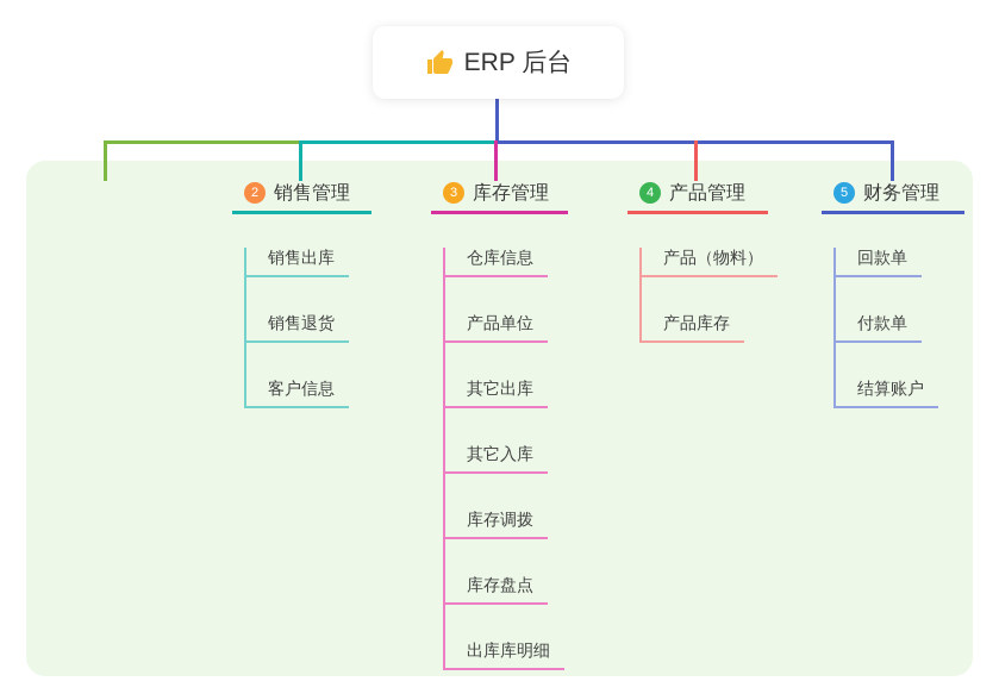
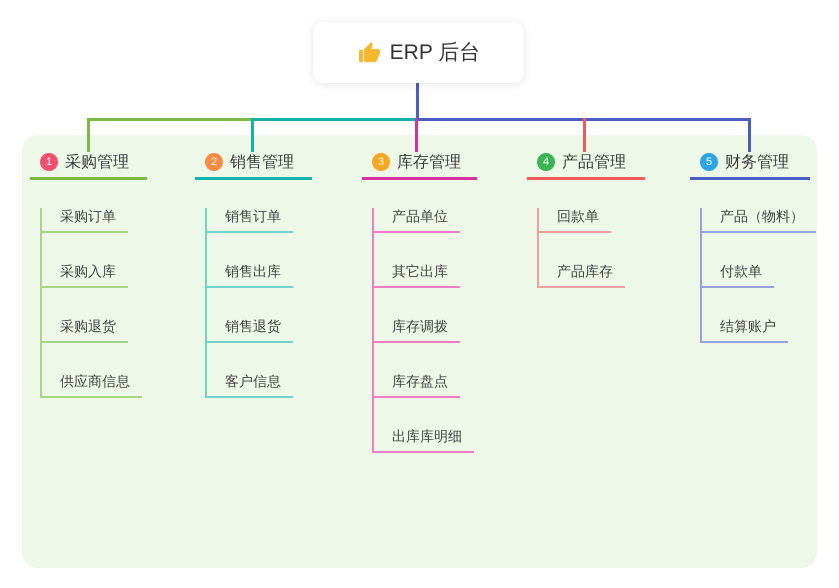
  ERP 后台
+ 1
+ 采购管理
+ 采购订单
+ 采购入库
+ 采购退货
+ 供应商信息
  2
  销售管理
+ 销售订单
  销售出库
  销售退货
  客户信息
  3
  库存管理
- 仓库信息
  产品单位
  其它出库
- 其它入库
  库存调拨
  库存盘点
  出库库明细
  4
  产品管理
- 产品（物料）
+ 回款单
  产品库存
  5
  财务管理
- 回款单
+ 产品（物料）
  付款单
  结算账户
